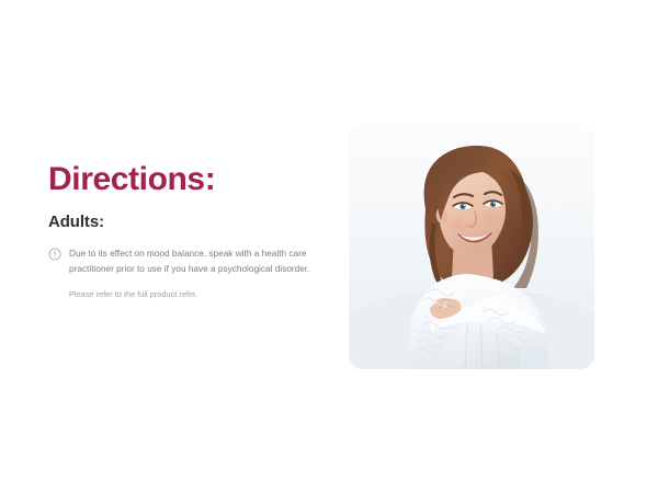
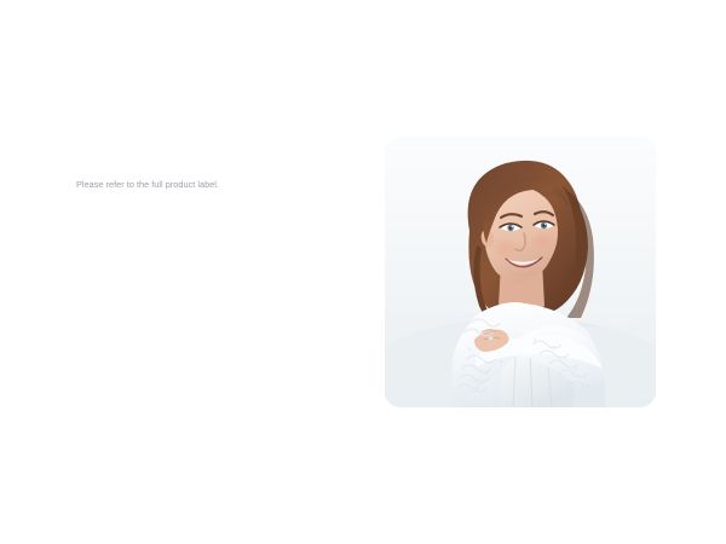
- Directions:
- Adults:
- Due to its effect on mood balance, speak with a health care practitioner prior to use if you have a psychological disorder.
- Please refer to the full product refer.
+ Please refer to the full product label.
